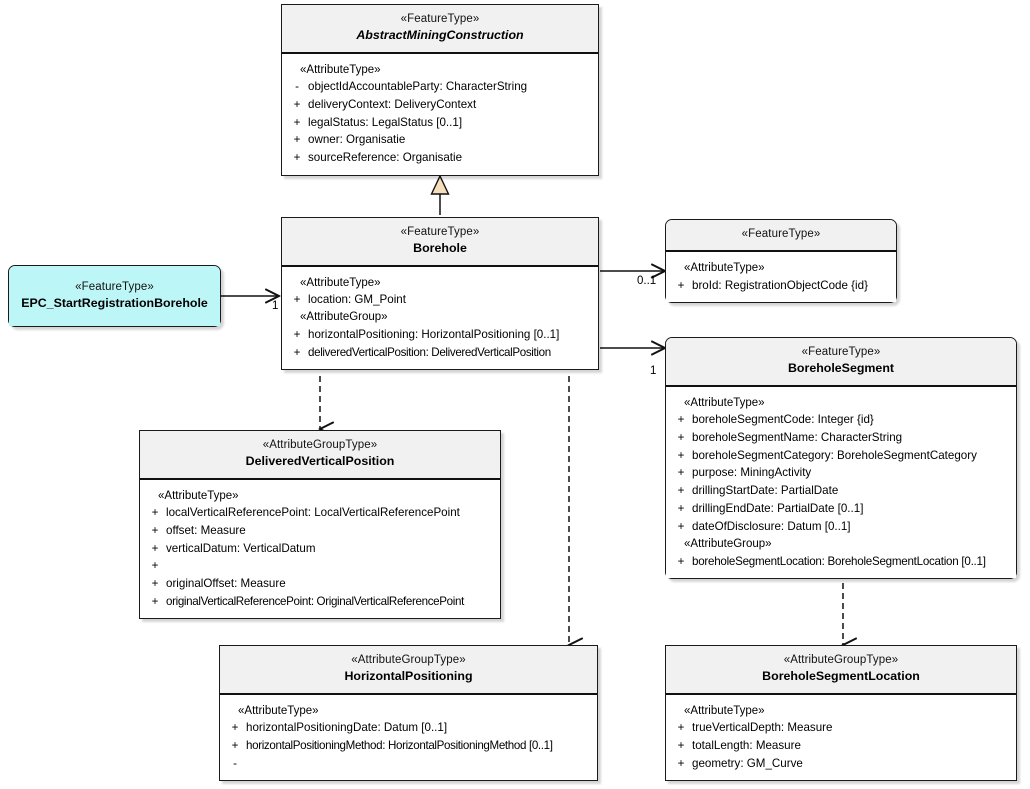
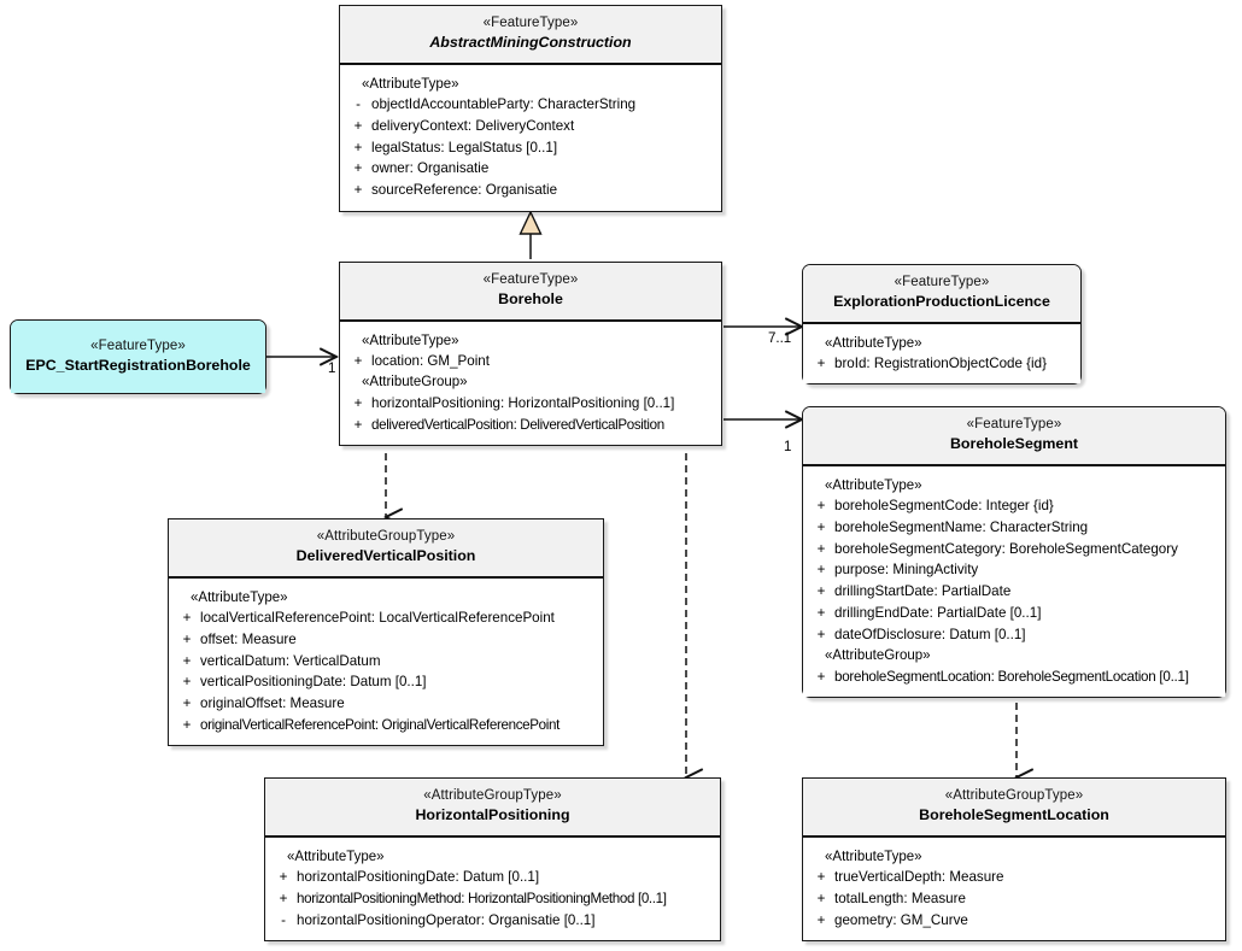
  1
- 0..1
+ 7..1
  1
  «FeatureType»
  AbstractMiningConstruction
  «AttributeType»
  -
  objectIdAccountableParty: CharacterString
  +
  deliveryContext: DeliveryContext
  +
  legalStatus: LegalStatus [0..1]
  +
  owner: Organisatie
  +
  sourceReference: Organisatie
  «FeatureType»
  Borehole
  «AttributeType»
  +
  location: GM_Point
  «AttributeGroup»
  +
  horizontalPositioning: HorizontalPositioning [0..1]
  +
  deliveredVerticalPosition: DeliveredVerticalPosition
  «FeatureType»
  EPC_StartRegistrationBorehole
  «FeatureType»
+ ExplorationProductionLicence
  «AttributeType»
  +
  broId: RegistrationObjectCode {id}
  «FeatureType»
  BoreholeSegment
  «AttributeType»
  +
  boreholeSegmentCode: Integer {id}
  +
  boreholeSegmentName: CharacterString
  +
  boreholeSegmentCategory: BoreholeSegmentCategory
  +
  purpose: MiningActivity
  +
  drillingStartDate: PartialDate
  +
  drillingEndDate: PartialDate [0..1]
  +
  dateOfDisclosure: Datum [0..1]
  «AttributeGroup»
  +
  boreholeSegmentLocation: BoreholeSegmentLocation [0..1]
  «AttributeGroupType»
  DeliveredVerticalPosition
  «AttributeType»
  +
  localVerticalReferencePoint: LocalVerticalReferencePoint
  +
  offset: Measure
  +
  verticalDatum: VerticalDatum
  +
+ verticalPositioningDate: Datum [0..1]
  +
  originalOffset: Measure
  +
  originalVerticalReferencePoint: OriginalVerticalReferencePoint
  «AttributeGroupType»
  HorizontalPositioning
  «AttributeType»
  +
  horizontalPositioningDate: Datum [0..1]
  +
  horizontalPositioningMethod: HorizontalPositioningMethod [0..1]
  -
+ horizontalPositioningOperator: Organisatie [0..1]
  «AttributeGroupType»
  BoreholeSegmentLocation
  «AttributeType»
  +
  trueVerticalDepth: Measure
  +
  totalLength: Measure
  +
  geometry: GM_Curve
